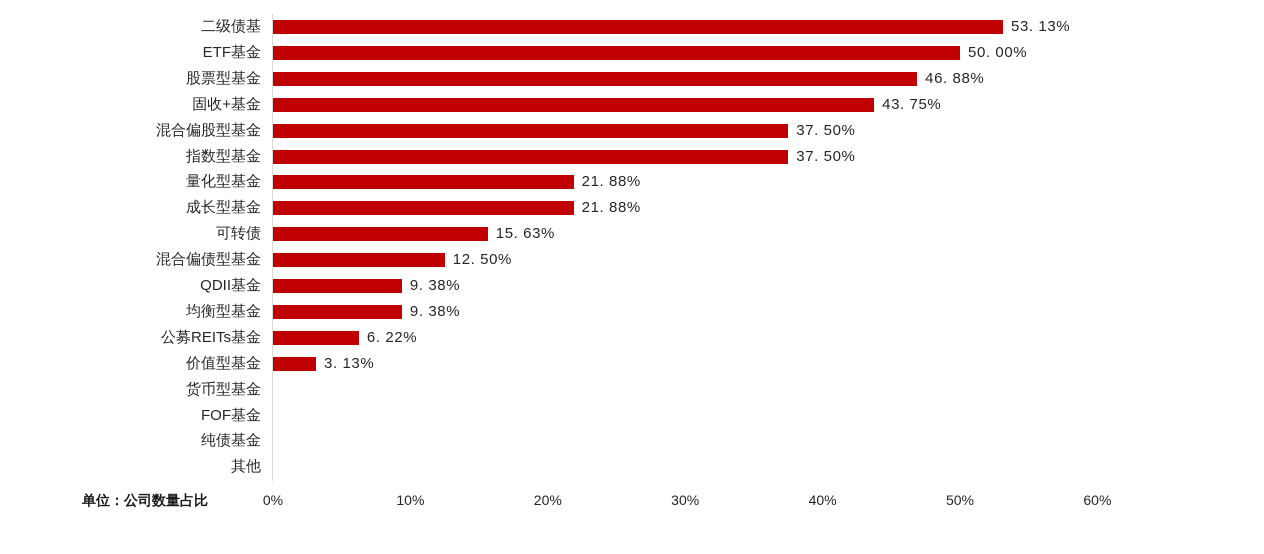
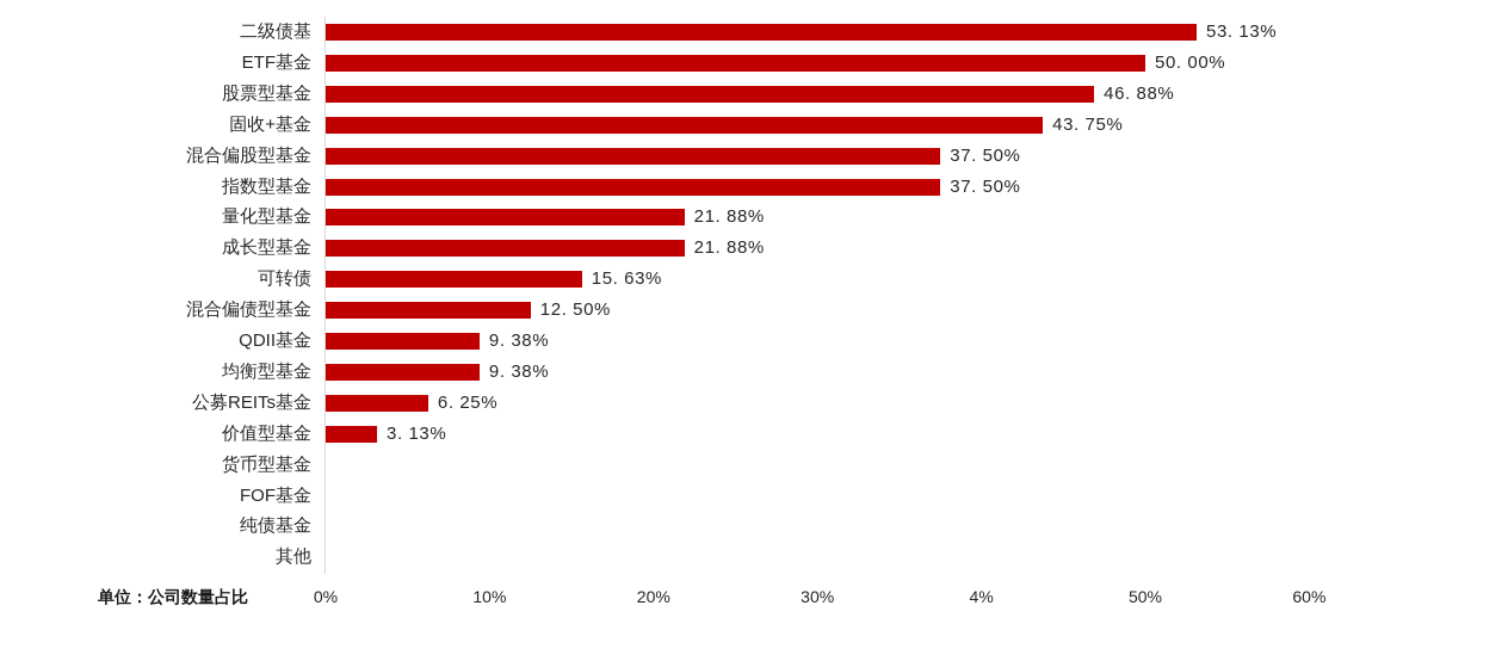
  二级债基
  53. 13%
  ETF基金
  50. 00%
  股票型基金
  46. 88%
  固收+基金
  43. 75%
  混合偏股型基金
  37. 50%
  指数型基金
  37. 50%
  量化型基金
  21. 88%
  成长型基金
  21. 88%
  可转债
  15. 63%
  混合偏债型基金
  12. 50%
  QDII基金
  9. 38%
  均衡型基金
  9. 38%
  公募REITs基金
- 6. 22%
+ 6. 25%
  价值型基金
  3. 13%
  货币型基金
  FOF基金
  纯债基金
  其他
  0%
  10%
  20%
  30%
- 40%
+ 4%
  50%
  60%
  单位：公司数量占比
